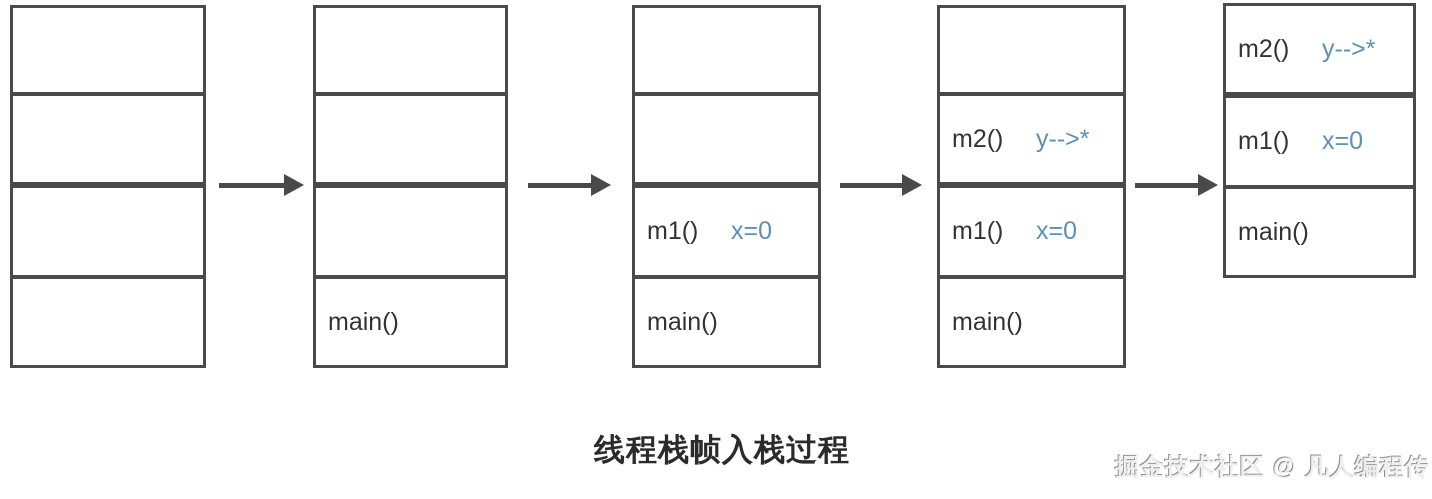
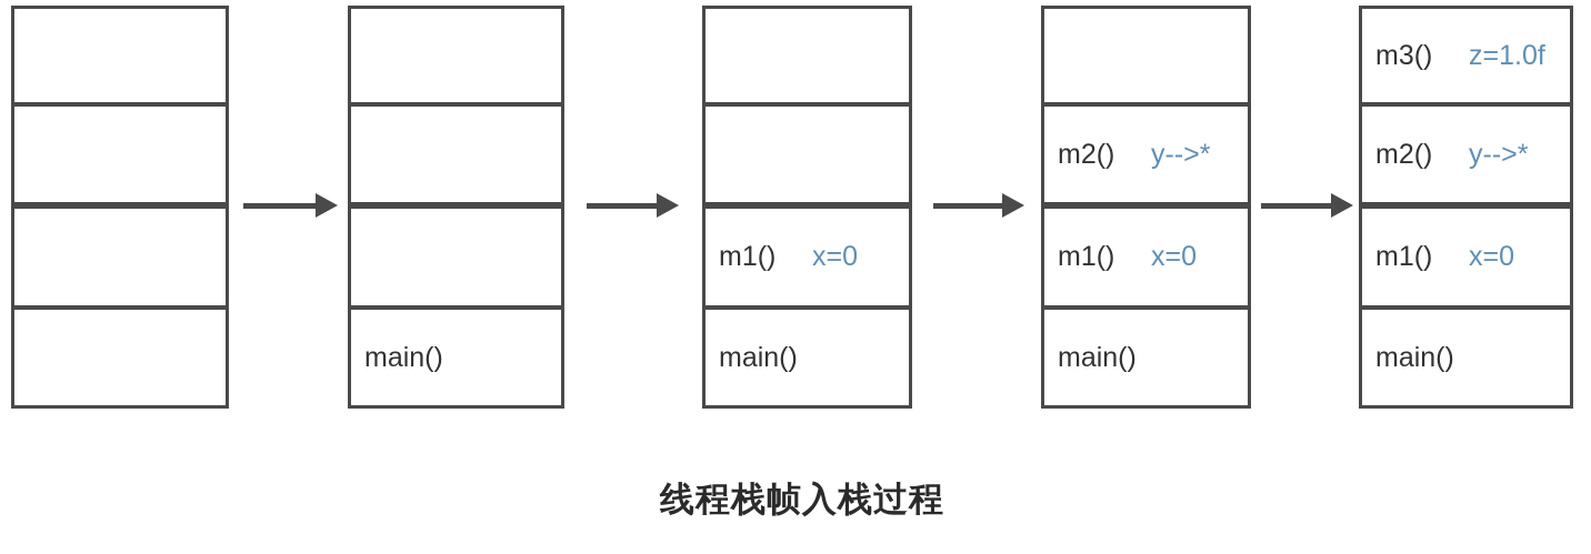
  main()
  m1()
  x=0
  main()
  m2()
  y-->*
  m1()
  x=0
  main()
+ m3()
+ z=1.0f
  m2()
  y-->*
  m1()
  x=0
  main()
  线程栈帧入栈过程
- 掘金技术社区 @ 凡人编程传
